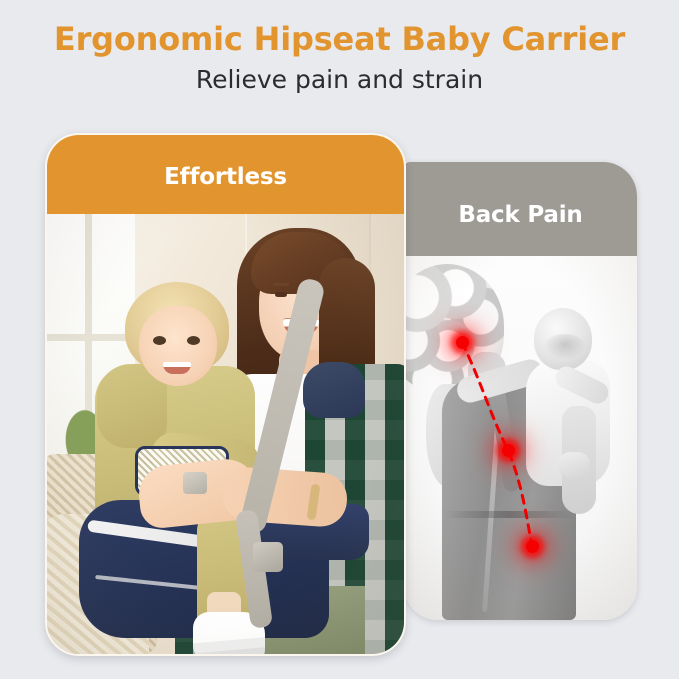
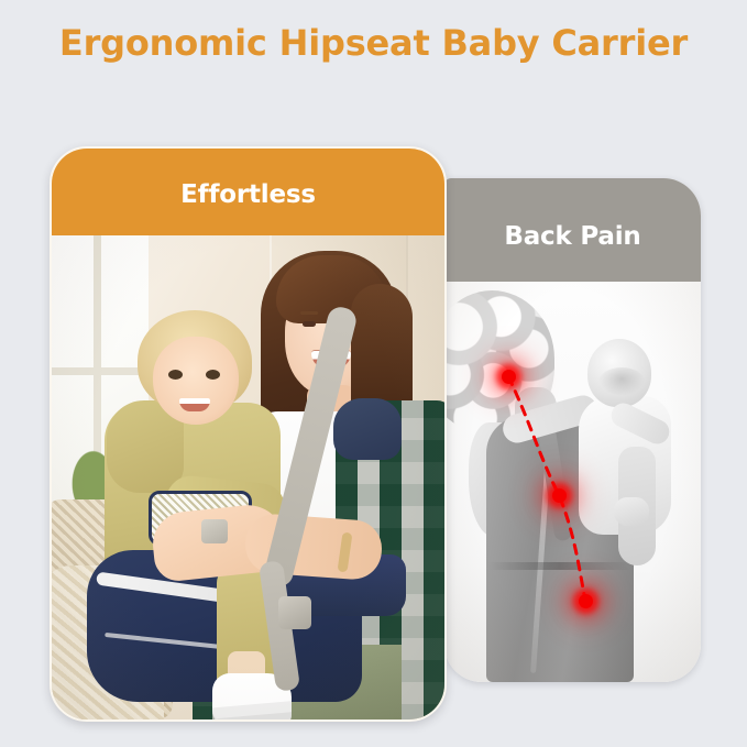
  Ergonomic Hipseat Baby Carrier
- Relieve pain and strain
  Back Pain
  Effortless
